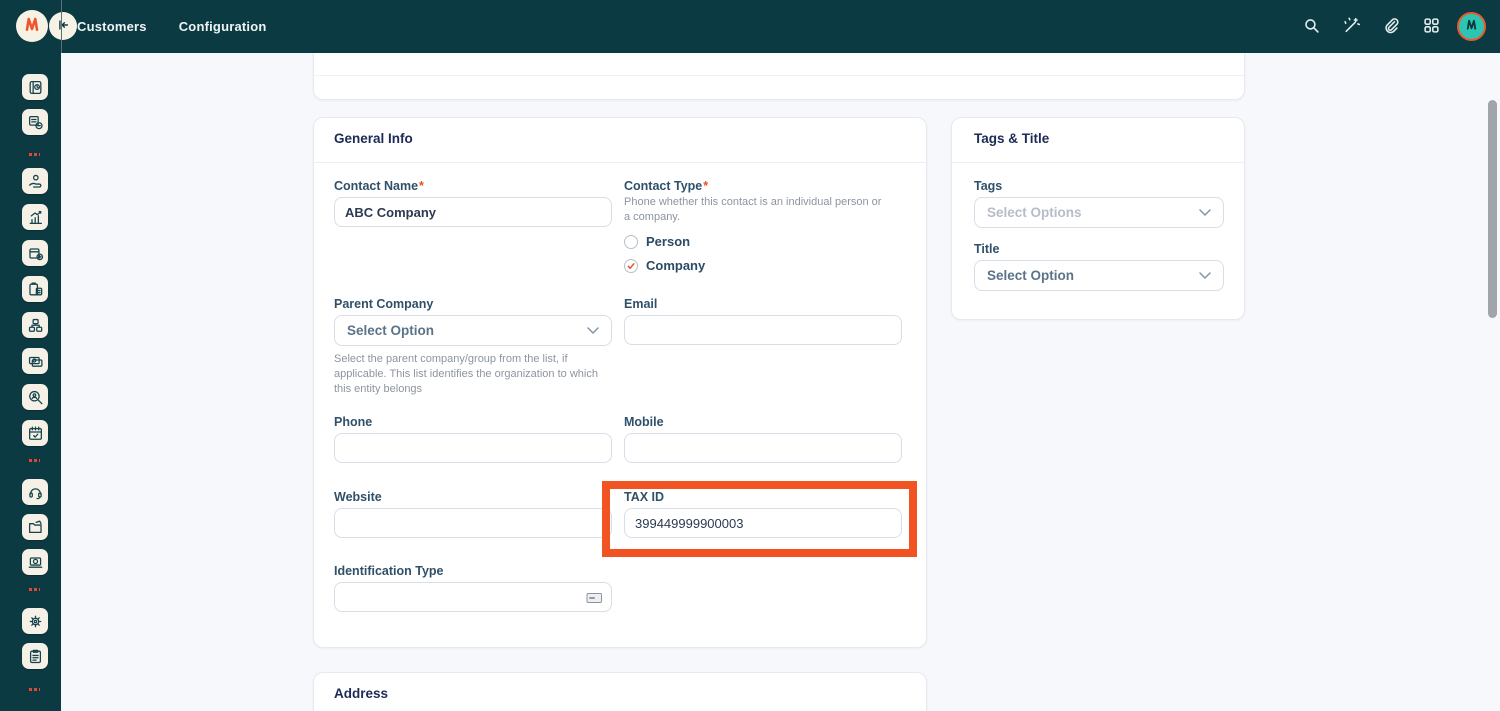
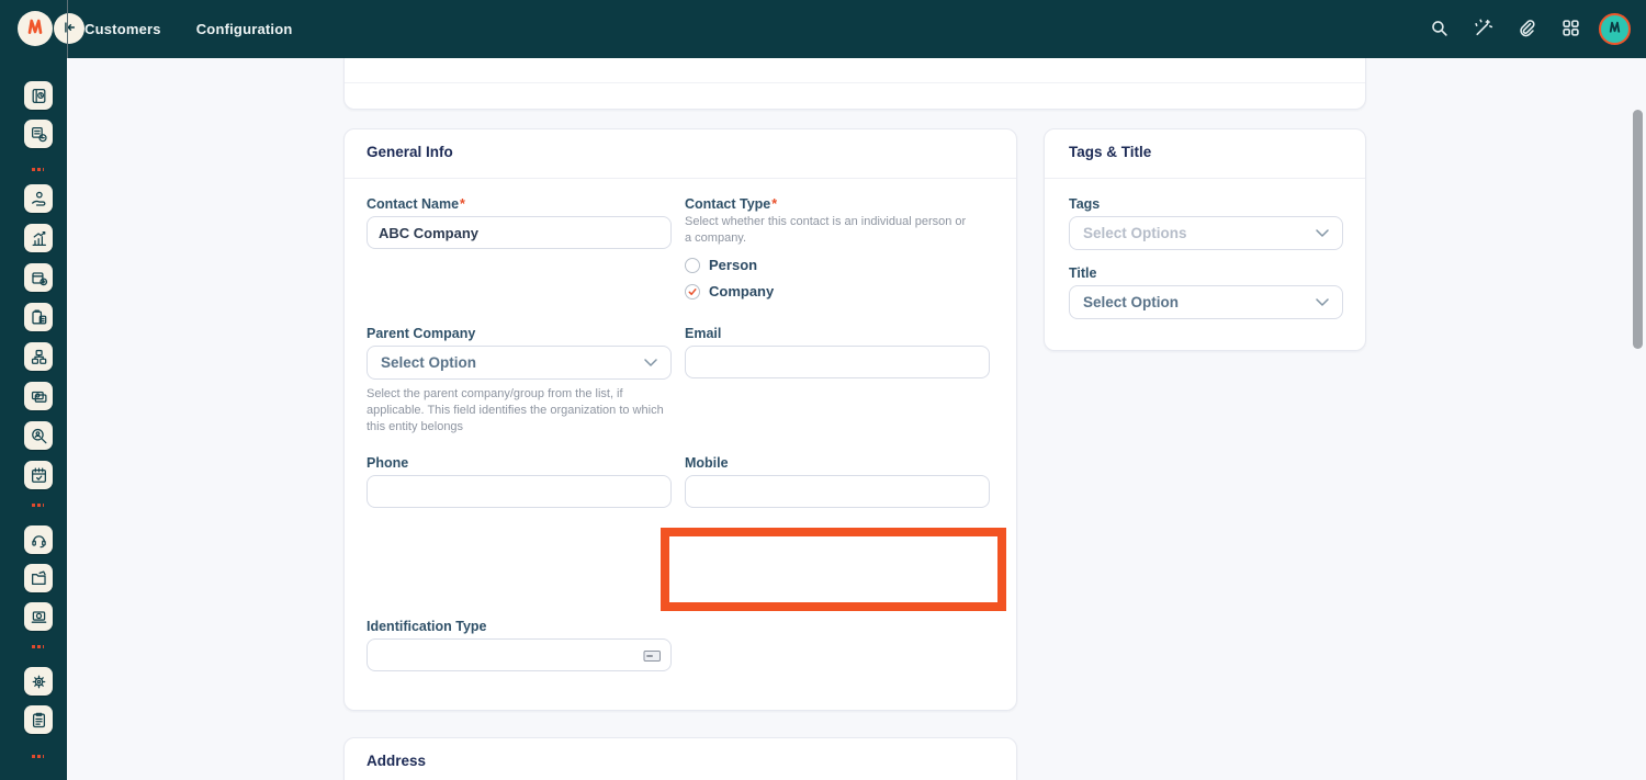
  Customers
  Configuration
  General Info
  Contact Name*
  ABC Company
  Contact Type*
- Phone whether this contact is an individual person or a company.
+ Select whether this contact is an individual person or a company.
  Person
  Company
  Parent Company
  Select Option
- Select the parent company/group from the list, if applicable. This list identifies the organization to which this entity belongs
+ Select the parent company/group from the list, if applicable. This field identifies the organization to which this entity belongs
  Email
  Phone
  Mobile
- Website
- TAX ID
- 399449999900003
  Identification Type
  Tags & Title
  Tags
  Select Options
  Title
  Select Option
  Address
